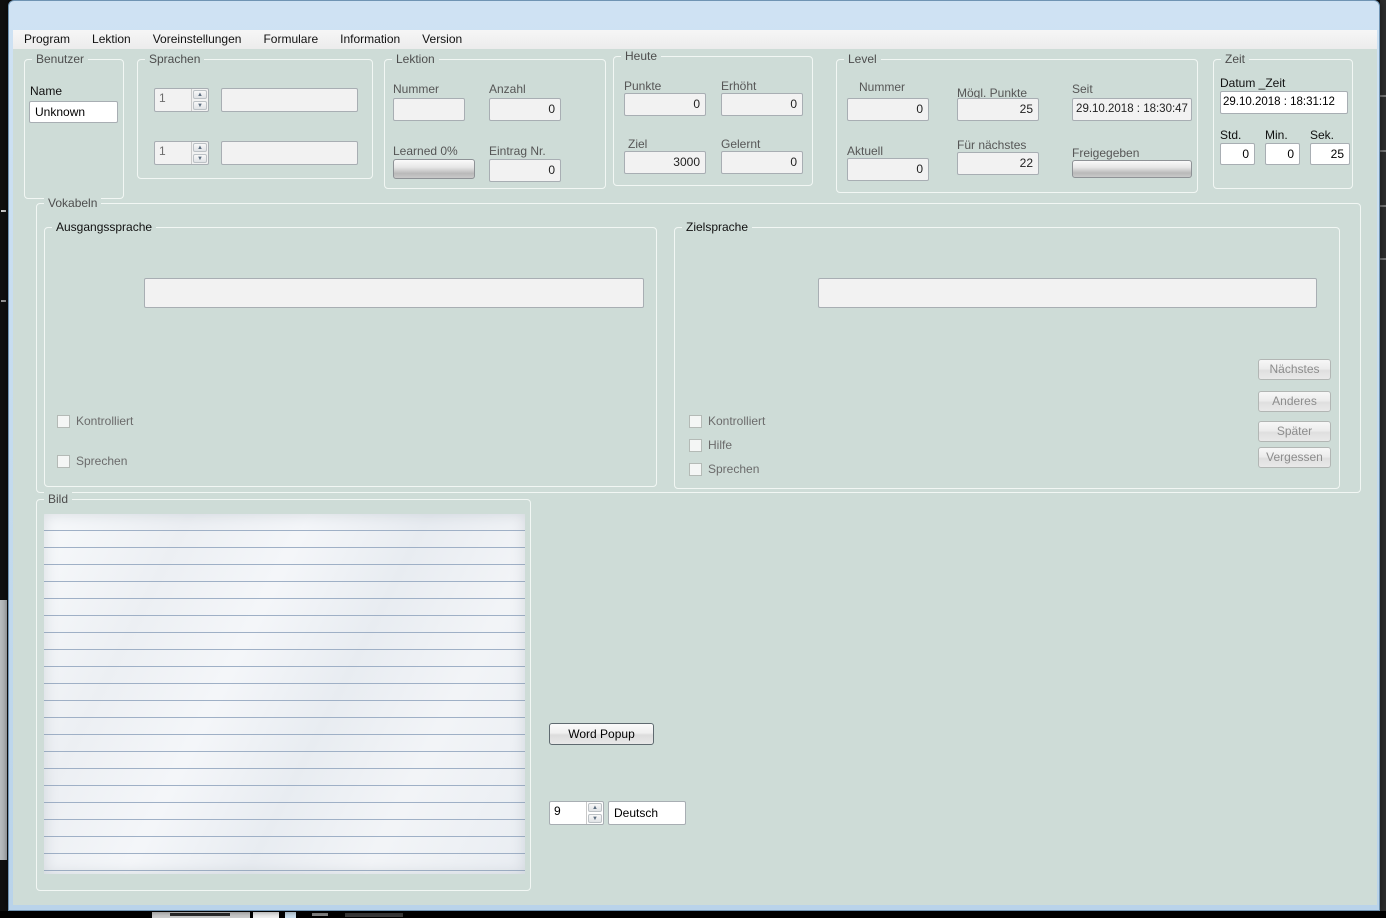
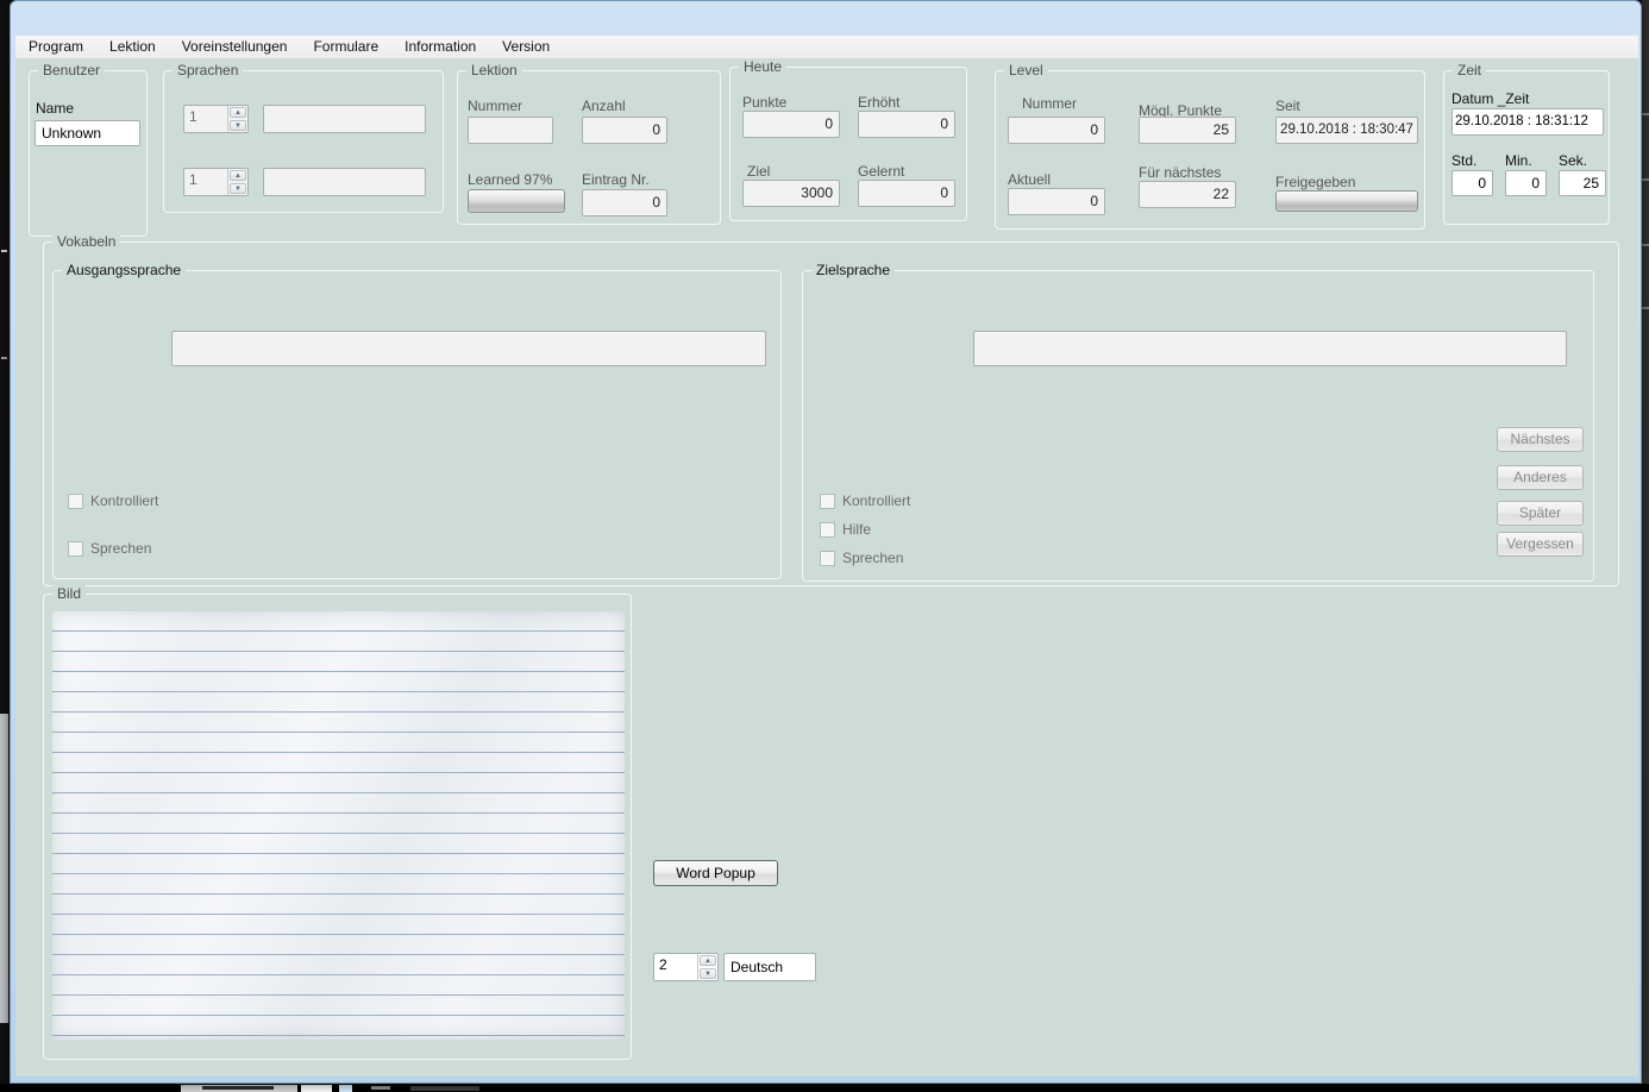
  Program
  Lektion
  Voreinstellungen
  Formulare
  Information
  Version
  Benutzer
  Name
  Unknown
  Sprachen
  1
  1
  Lektion
  Nummer
  Anzahl
  0
- Learned 0%
+ Learned 97%
  Eintrag Nr.
  0
  Heute
  Punkte
  0
  Erhöht
  0
  Ziel
  3000
  Gelernt
  0
  Level
  Nummer
  0
  Mögl. Punkte
  25
  Seit
  29.10.2018 : 18:30:47
  Aktuell
  0
  Für nächstes
  22
  Freigegeben
  Zeit
  Datum _Zeit
  29.10.2018 : 18:31:12
  Std.
  Min.
  Sek.
  0
  0
  25
  Vokabeln
  Ausgangssprache
  Kontrolliert
  Sprechen
  Zielsprache
  Kontrolliert
  Hilfe
  Sprechen
  Nächstes
  Anderes
  Später
  Vergessen
  Bild
  Word Popup
- 9
+ 2
  Deutsch
